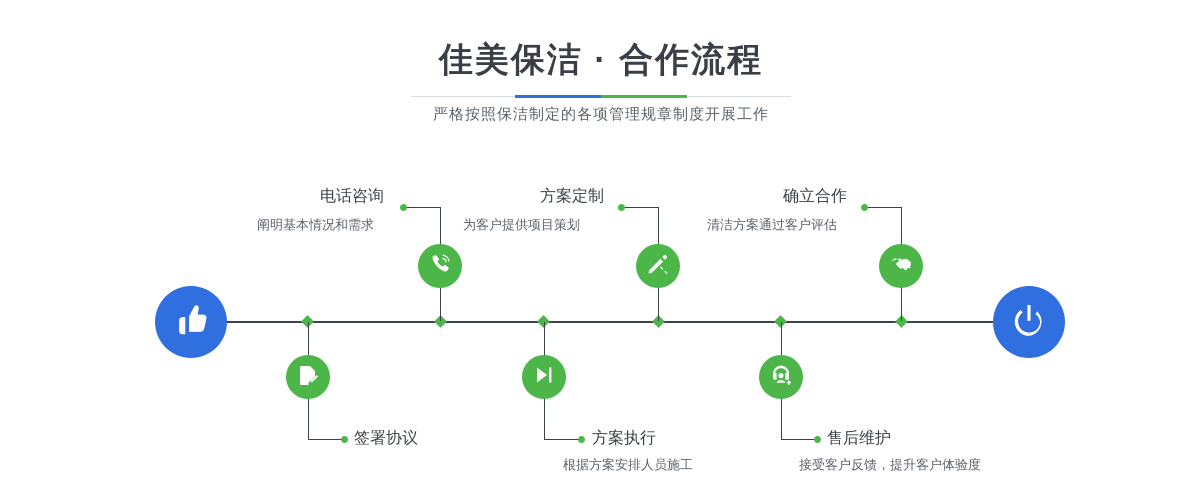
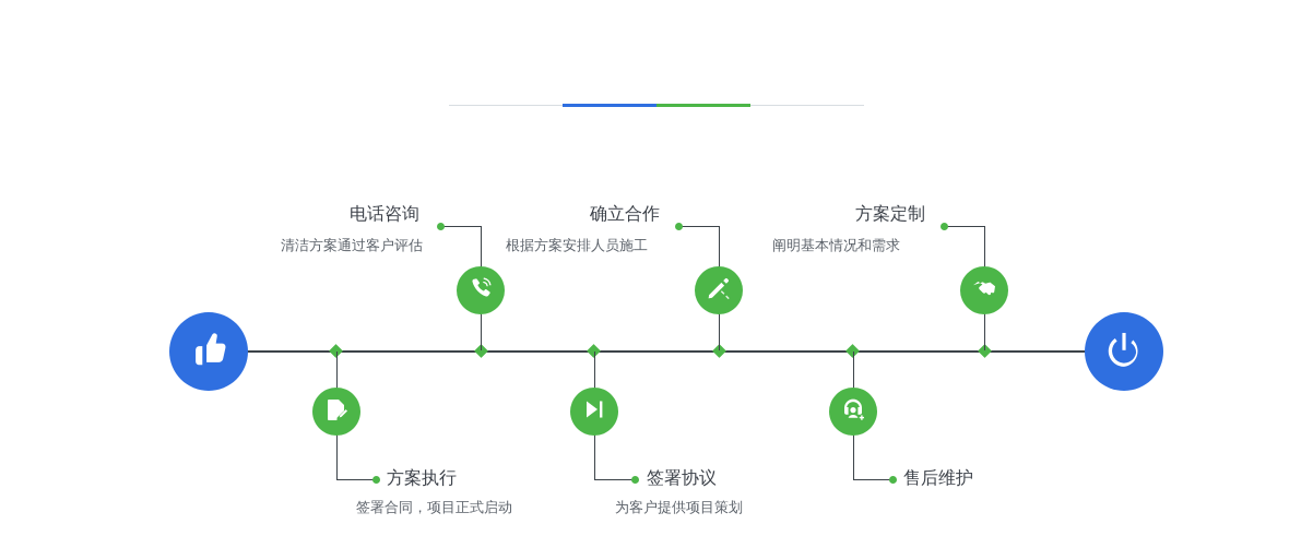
- 佳美保洁 · 合作流程
- 严格按照保洁制定的各项管理规章制度开展工作
  电话咨询
- 阐明基本情况和需求
+ 清洁方案通过客户评估
- 签署协议
+ 方案执行
+ 签署合同，项目正式启动
- 方案定制
+ 确立合作
- 为客户提供项目策划
+ 根据方案安排人员施工
- 方案执行
+ 签署协议
- 根据方案安排人员施工
+ 为客户提供项目策划
- 确立合作
+ 方案定制
- 清洁方案通过客户评估
+ 阐明基本情况和需求
  售后维护
- 接受客户反馈，提升客户体验度
